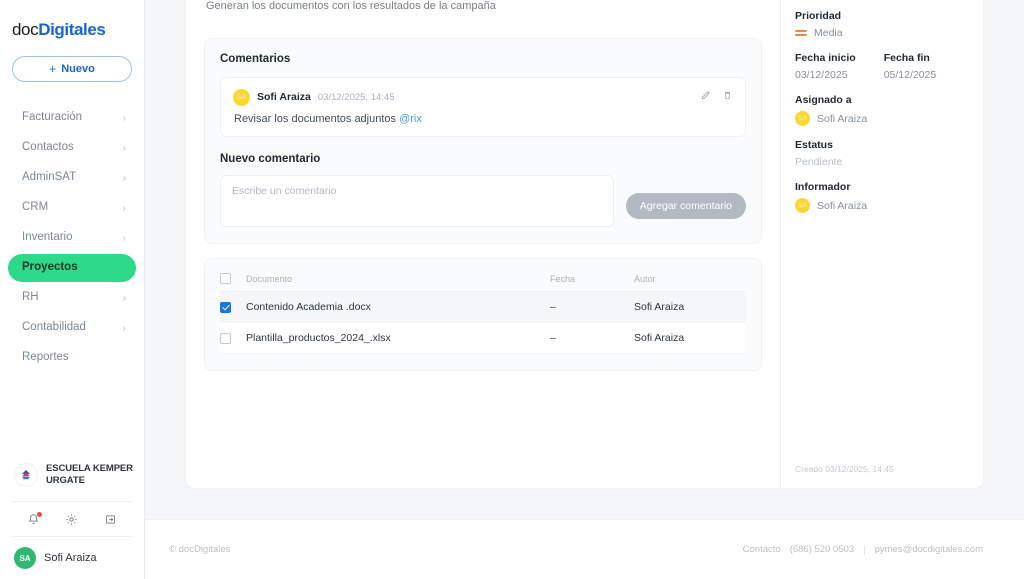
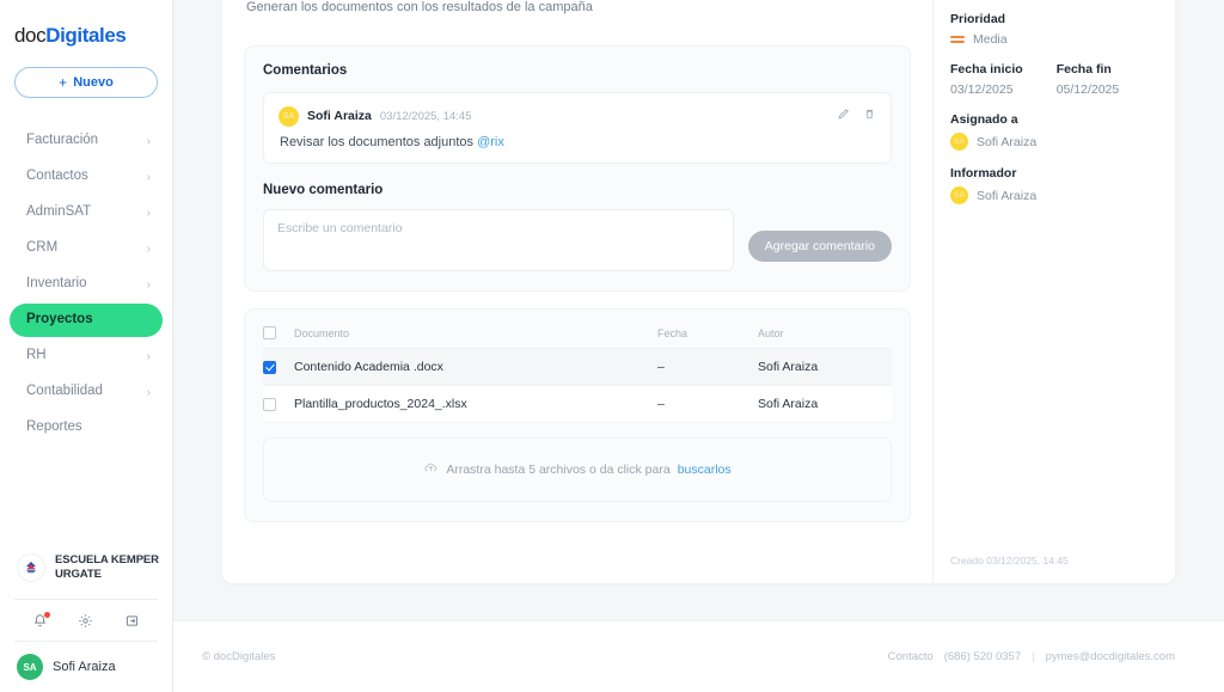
  docDigitales
  +
  Nuevo
  Facturación
  ›
  Contactos
  ›
  AdminSAT
  ›
  CRM
  ›
  Inventario
  ›
  Proyectos
  RH
  ›
  Contabilidad
  ›
  Reportes
  ESCUELA KEMPER URGATE
  SA
  Sofi Araiza
  Generan los documentos con los resultados de la campaña
  Comentarios
  Sofi Araiza
  03/12/2025, 14:45
  Revisar los documentos adjuntos @rix
  Nuevo comentario
  Escribe un comentario
  Agregar comentario
  	Documento	Fecha	Autor
  	Contenido Academia .docx	–	Sofi Araiza
  	Plantilla_productos_2024_.xlsx	–	Sofi Araiza
+ Arrastra hasta 5 archivos o da click para
+ buscarlos
  Prioridad
  Media
  Fecha inicio
  03/12/2025
  Fecha fin
  05/12/2025
  Asignado a
  Sofi Araiza
- Estatus
- Pendiente
  Informador
  Sofi Araiza
  Creado 03/12/2025, 14:45
  © docDigitales
  Contacto
- (686) 520 0503
+ (686) 520 0357
  |
  pymes@docdigitales.com
